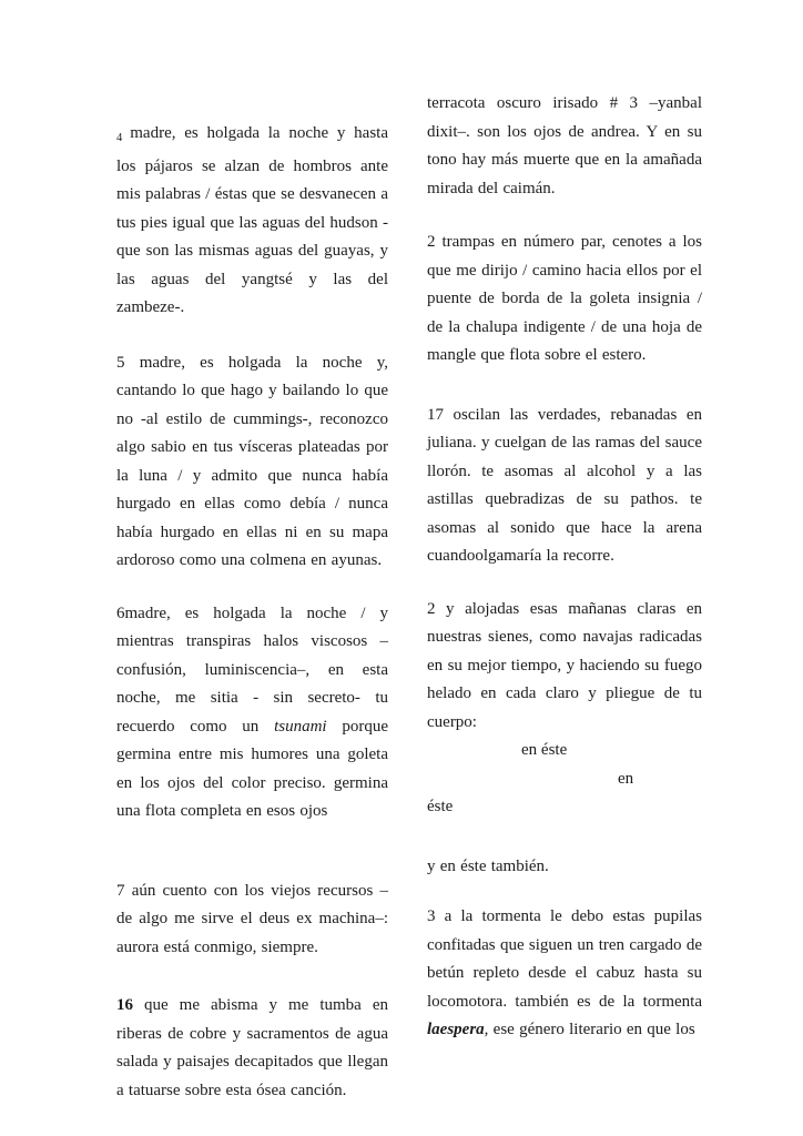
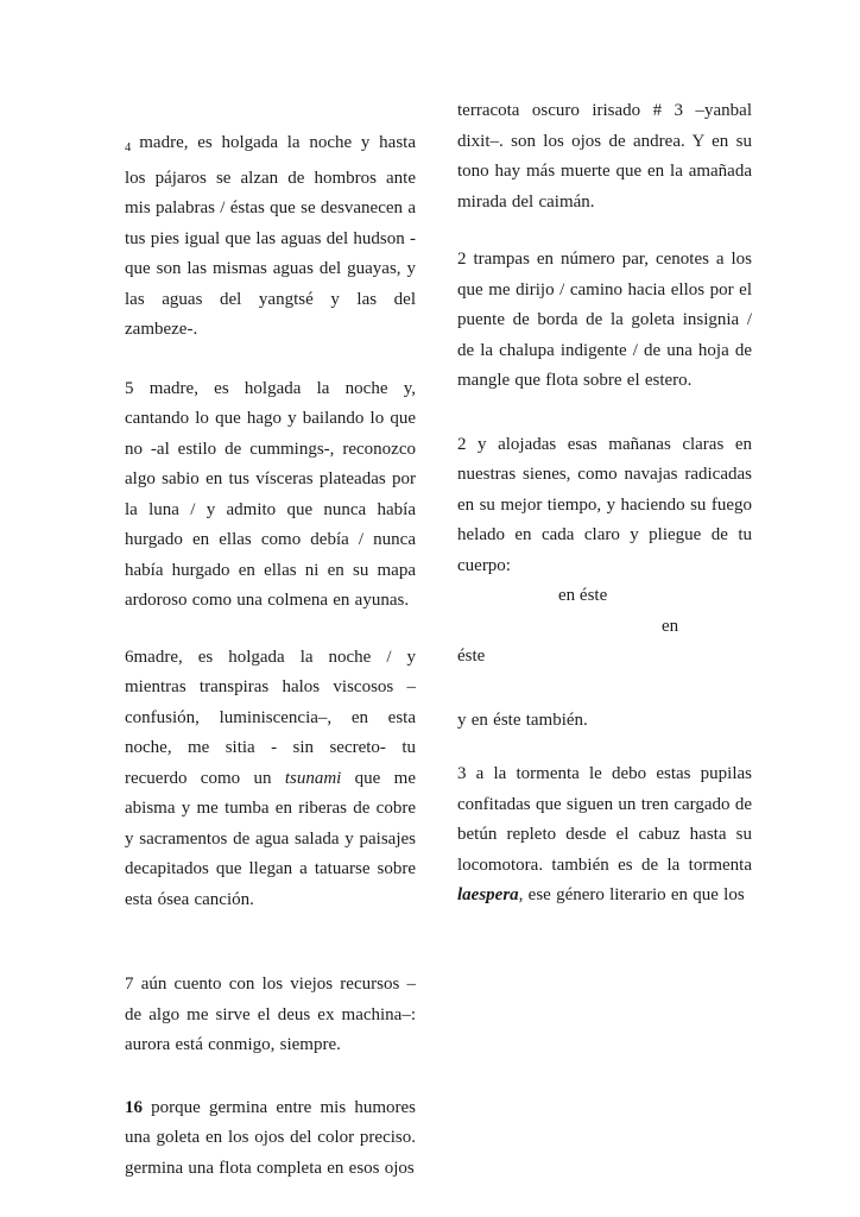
  4 madre, es holgada la noche y hasta los pájaros se alzan de hombros ante mis palabras / éstas que se desvanecen a tus pies igual que las aguas del hudson -que son las mismas aguas del guayas, y las aguas del yangtsé y las del zambeze-.
  5 madre, es holgada la noche y, cantando lo que hago y bailando lo que no -al estilo de cummings-, reconozco algo sabio en tus vísceras plateadas por la luna / y admito que nunca había hurgado en ellas como debía / nunca había hurgado en ellas ni en su mapa ardoroso como una colmena en ayunas.
- 6madre, es holgada la noche / y mientras transpiras halos viscosos – confusión, luminiscencia–, en esta noche, me sitia - sin secreto- tu recuerdo como un tsunami porque germina entre mis humores una goleta en los ojos del color preciso. germina una flota completa en esos ojos
+ 6madre, es holgada la noche / y mientras transpiras halos viscosos – confusión, luminiscencia–, en esta noche, me sitia - sin secreto- tu recuerdo como un tsunami que me abisma y me tumba en riberas de cobre y sacramentos de agua salada y paisajes decapitados que llegan a tatuarse sobre esta ósea canción.
  7 aún cuento con los viejos recursos –de algo me sirve el deus ex machina–: aurora está conmigo, siempre.
- 16 que me abisma y me tumba en riberas de cobre y sacramentos de agua salada y paisajes decapitados que llegan a tatuarse sobre esta ósea canción.
+ 16 porque germina entre mis humores una goleta en los ojos del color preciso. germina una flota completa en esos ojos
  terracota oscuro irisado # 3 –yanbal dixit–. son los ojos de andrea. Y en su tono hay más muerte que en la amañada mirada del caimán.
  2 trampas en número par, cenotes a los que me dirijo / camino hacia ellos por el puente de borda de la goleta insignia / de la chalupa indigente / de una hoja de mangle que flota sobre el estero.
- 17 oscilan las verdades, rebanadas en juliana. y cuelgan de las ramas del sauce llorón. te asomas al alcohol y a las astillas quebradizas de su pathos. te asomas al sonido que hace la arena cuandoolgamaría la recorre.
  2 y alojadas esas mañanas claras en nuestras sienes, como navajas radicadas en su mejor tiempo, y haciendo su fuego helado en cada claro y pliegue de tu cuerpo:
  en éste
  en
  éste
  y en éste también.
  3 a la tormenta le debo estas pupilas confitadas que siguen un tren cargado de betún repleto desde el cabuz hasta su locomotora. también es de la tormenta laespera, ese género literario en que los
